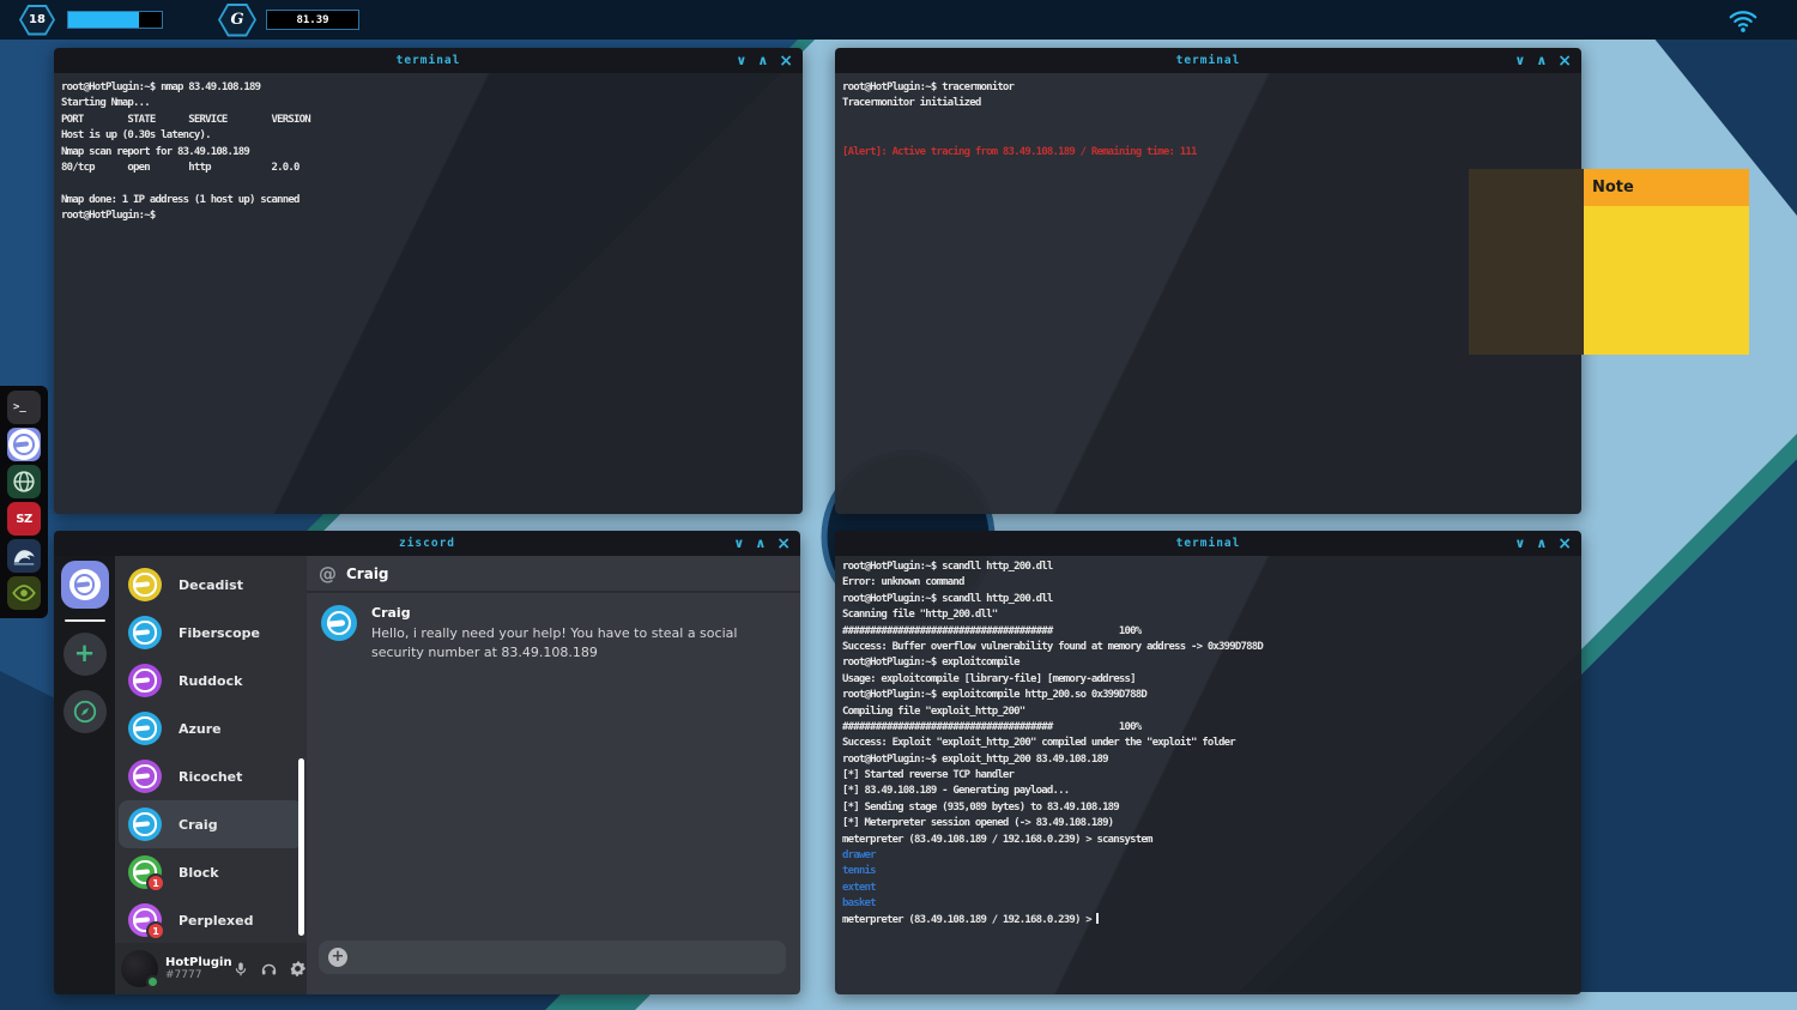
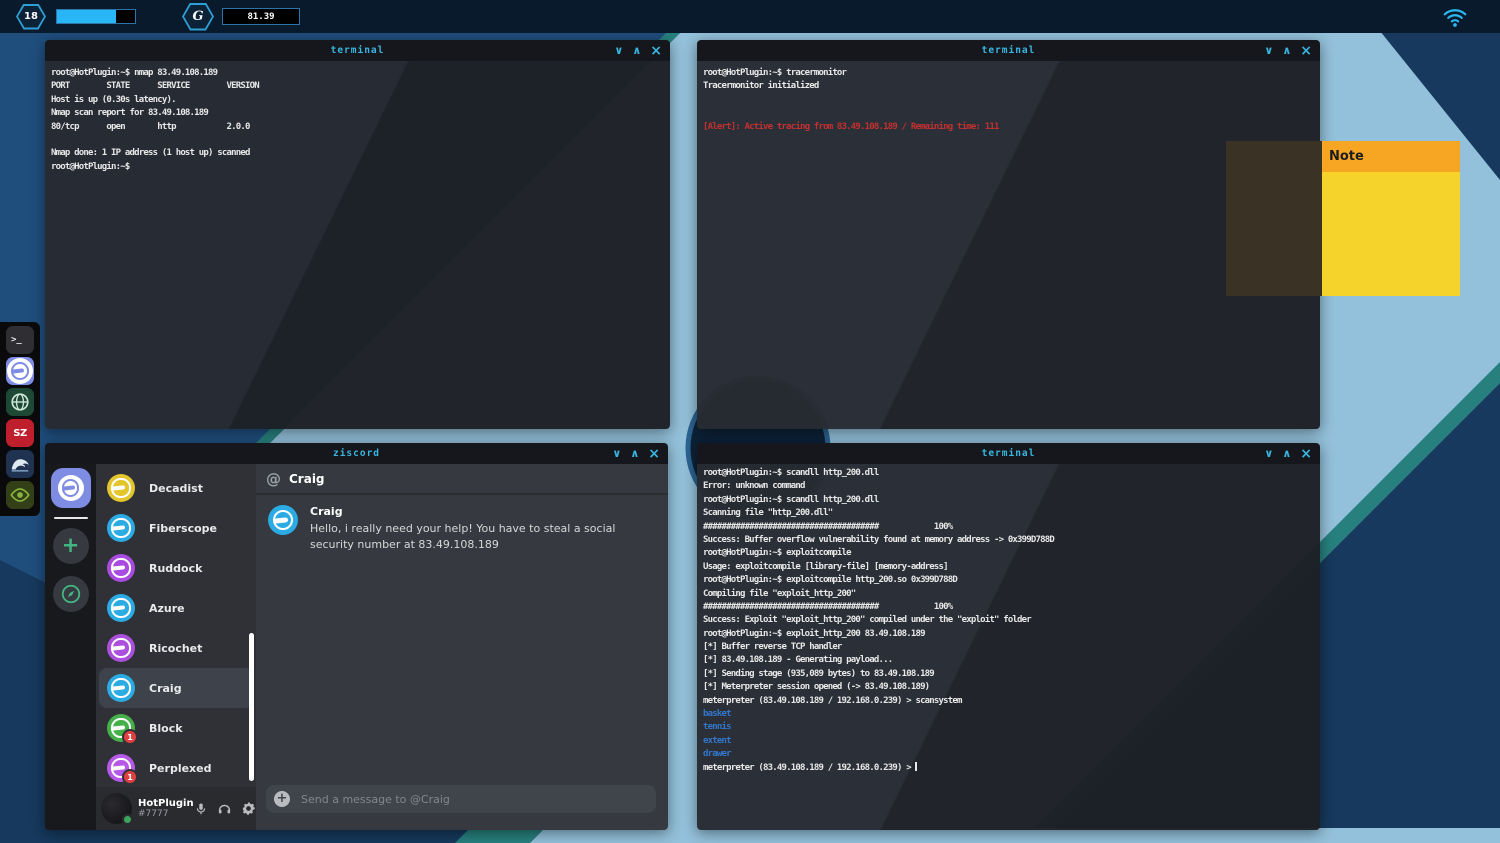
  18
  G
  81.39
  >_
  SZ
  terminal
  ∨
  ∧
  ×
  root@HotPlugin:~$ nmap 83.49.108.189
- Starting Nmap...
  PORT STATE SERVICE VERSION
  Host is up (0.30s latency).
  Nmap scan report for 83.49.108.189
  80/tcp open http 2.0.0
  Nmap done: 1 IP address (1 host up) scanned
  root@HotPlugin:~$
  terminal
  ∨
  ∧
  ×
  root@HotPlugin:~$ tracermonitor
  Tracermonitor initialized
  [Alert]: Active tracing from 83.49.108.189 / Remaining time: 111
  Note
  terminal
  ∨
  ∧
  ×
  root@HotPlugin:~$ scandll http_200.dll
  Error: unknown command
  root@HotPlugin:~$ scandll http_200.dll
  Scanning file "http_200.dll"
  ###################################### 100%
  Success: Buffer overflow vulnerability found at memory address -> 0x399D788D
  root@HotPlugin:~$ exploitcompile
  Usage: exploitcompile [library-file] [memory-address]
  root@HotPlugin:~$ exploitcompile http_200.so 0x399D788D
  Compiling file "exploit_http_200"
  ###################################### 100%
  Success: Exploit "exploit_http_200" compiled under the "exploit" folder
  root@HotPlugin:~$ exploit_http_200 83.49.108.189
- [*] Started reverse TCP handler
+ [*] Buffer reverse TCP handler
  [*] 83.49.108.189 - Generating payload...
  [*] Sending stage (935,089 bytes) to 83.49.108.189
  [*] Meterpreter session opened (-> 83.49.108.189)
  meterpreter (83.49.108.189 / 192.168.0.239) > scansystem
- drawer
+ basket
  tennis
  extent
- basket
+ drawer
  meterpreter (83.49.108.189 / 192.168.0.239) >
  ziscord
  ∨
  ∧
  ×
  +
  Decadist
  Fiberscope
  Ruddock
  Azure
  Ricochet
  Craig
  1
  Block
  1
  Perplexed
  HotPlugin
  #7777
  @
  Craig
  Craig
  Hello, i really need your help! You have to steal a social security number at 83.49.108.189
  +
+ Send a message to @Craig
